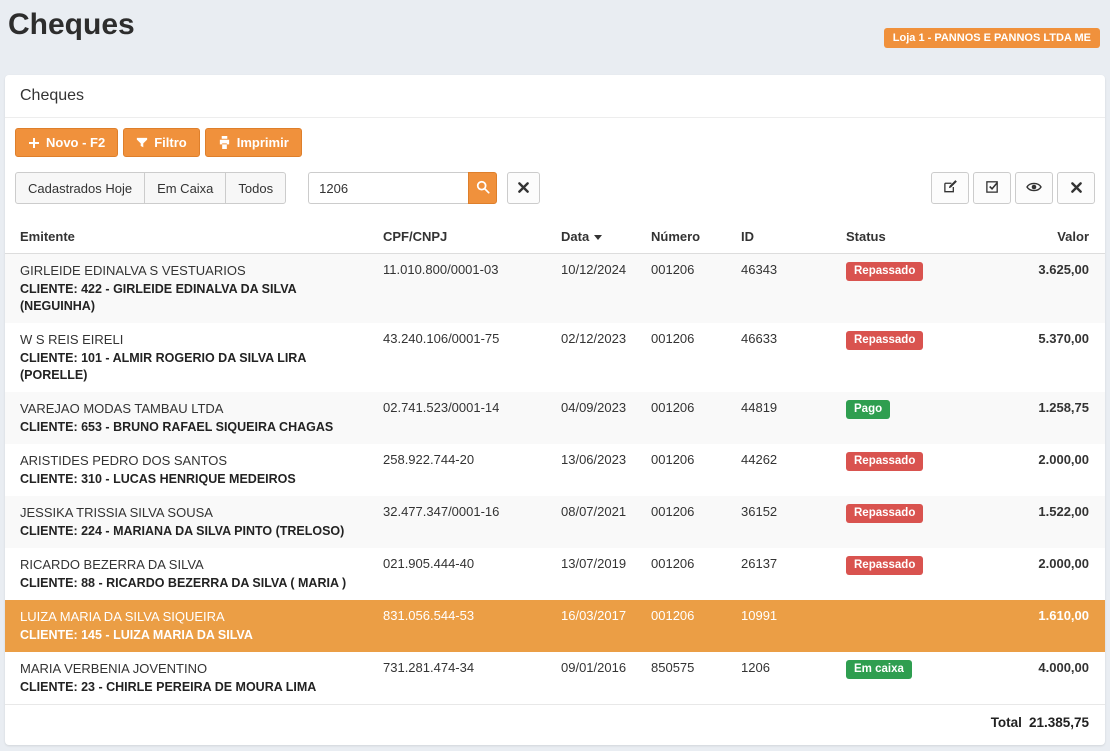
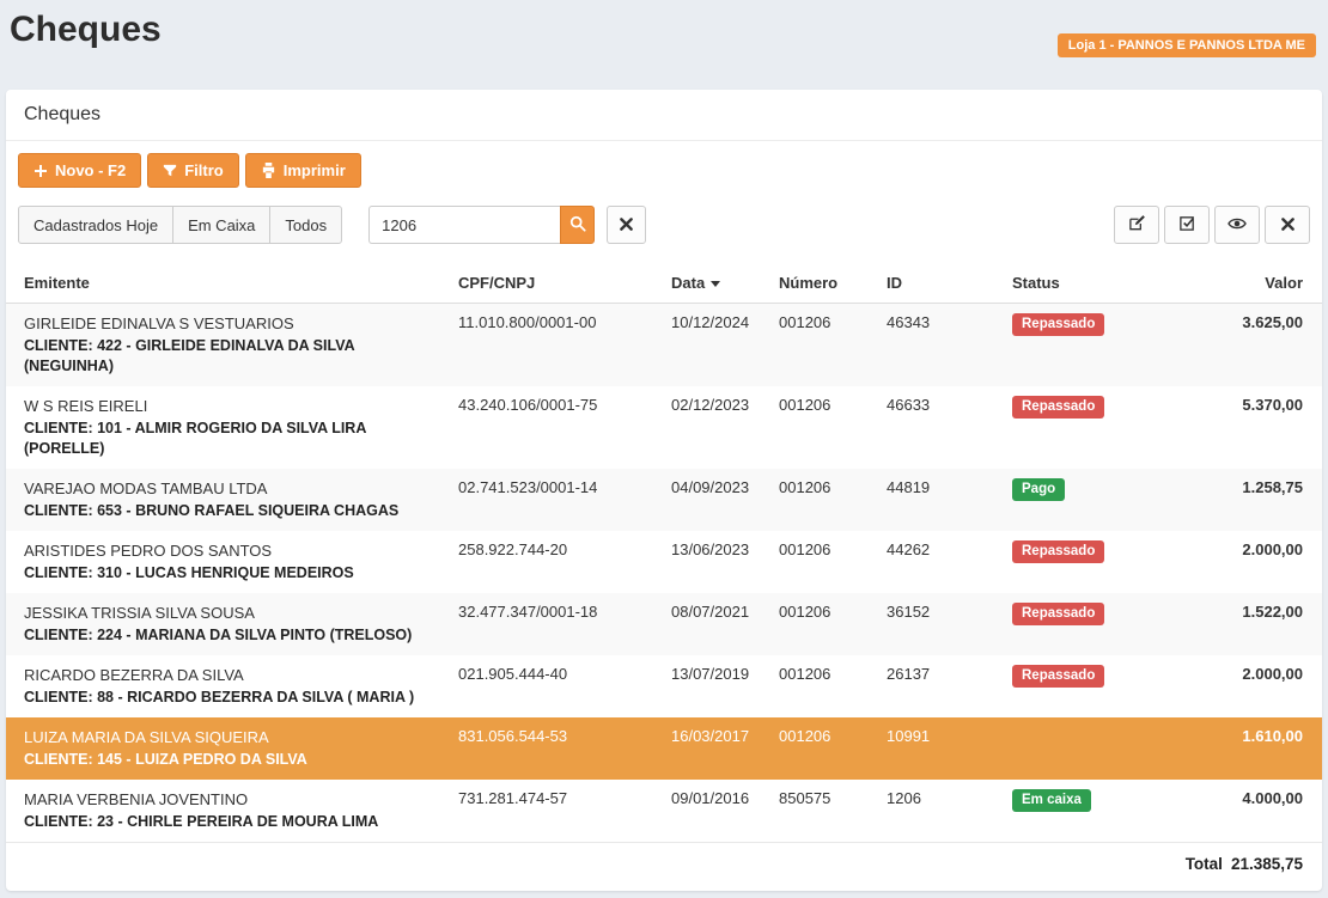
  Cheques
  Loja 1 - PANNOS E PANNOS LTDA ME
  Cheques
  Novo - F2
  Filtro
  Imprimir
  Cadastrados Hoje
  Em Caixa
  Todos
  1206
  Emitente	CPF/CNPJ	Data	Número	ID	Status	Valor
- GIRLEIDE EDINALVA S VESTUARIOS CLIENTE: 422 - GIRLEIDE EDINALVA DA SILVA (NEGUINHA)	11.010.800/0001-03	10/12/2024	001206	46343	Repassado	3.625,00
+ GIRLEIDE EDINALVA S VESTUARIOS CLIENTE: 422 - GIRLEIDE EDINALVA DA SILVA (NEGUINHA)	11.010.800/0001-00	10/12/2024	001206	46343	Repassado	3.625,00
  W S REIS EIRELI CLIENTE: 101 - ALMIR ROGERIO DA SILVA LIRA (PORELLE)	43.240.106/0001-75	02/12/2023	001206	46633	Repassado	5.370,00
  VAREJAO MODAS TAMBAU LTDA CLIENTE: 653 - BRUNO RAFAEL SIQUEIRA CHAGAS	02.741.523/0001-14	04/09/2023	001206	44819	Pago	1.258,75
  ARISTIDES PEDRO DOS SANTOS CLIENTE: 310 - LUCAS HENRIQUE MEDEIROS	258.922.744-20	13/06/2023	001206	44262	Repassado	2.000,00
- JESSIKA TRISSIA SILVA SOUSA CLIENTE: 224 - MARIANA DA SILVA PINTO (TRELOSO)	32.477.347/0001-16	08/07/2021	001206	36152	Repassado	1.522,00
+ JESSIKA TRISSIA SILVA SOUSA CLIENTE: 224 - MARIANA DA SILVA PINTO (TRELOSO)	32.477.347/0001-18	08/07/2021	001206	36152	Repassado	1.522,00
  RICARDO BEZERRA DA SILVA CLIENTE: 88 - RICARDO BEZERRA DA SILVA ( MARIA )	021.905.444-40	13/07/2019	001206	26137	Repassado	2.000,00
- LUIZA MARIA DA SILVA SIQUEIRA CLIENTE: 145 - LUIZA MARIA DA SILVA	831.056.544-53	16/03/2017	001206	10991		1.610,00
+ LUIZA MARIA DA SILVA SIQUEIRA CLIENTE: 145 - LUIZA PEDRO DA SILVA	831.056.544-53	16/03/2017	001206	10991		1.610,00
- MARIA VERBENIA JOVENTINO CLIENTE: 23 - CHIRLE PEREIRA DE MOURA LIMA	731.281.474-34	09/01/2016	850575	1206	Em caixa	4.000,00
+ MARIA VERBENIA JOVENTINO CLIENTE: 23 - CHIRLE PEREIRA DE MOURA LIMA	731.281.474-57	09/01/2016	850575	1206	Em caixa	4.000,00
  Total 21.385,75
